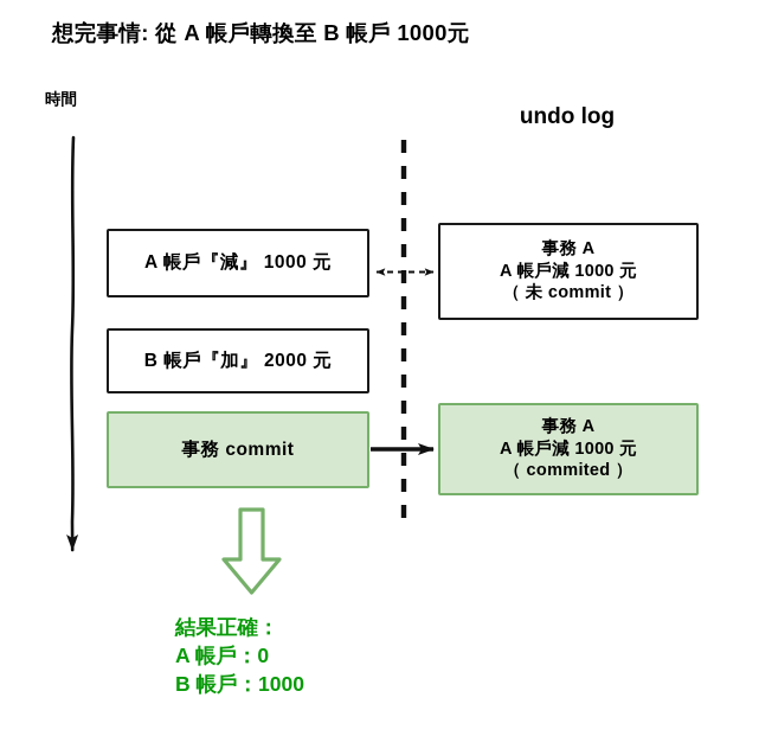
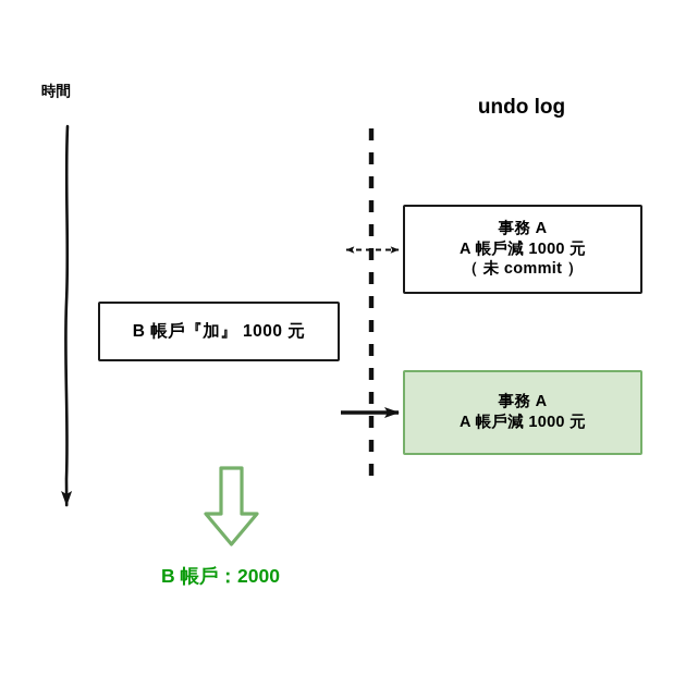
- 想完事情: 從 A 帳戶轉換至 B 帳戶 1000元
  時間
  undo log
- A 帳戶『減』 1000 元
- B 帳戶『加』 2000 元
+ B 帳戶『加』 1000 元
- 事務 commit
  事務 A
  A 帳戶減 1000 元
  （ 未 commit ）
  事務 A
  A 帳戶減 1000 元
- （ commited ）
- 結果正確：
- A 帳戶：0
- B 帳戶：1000
+ B 帳戶：2000
